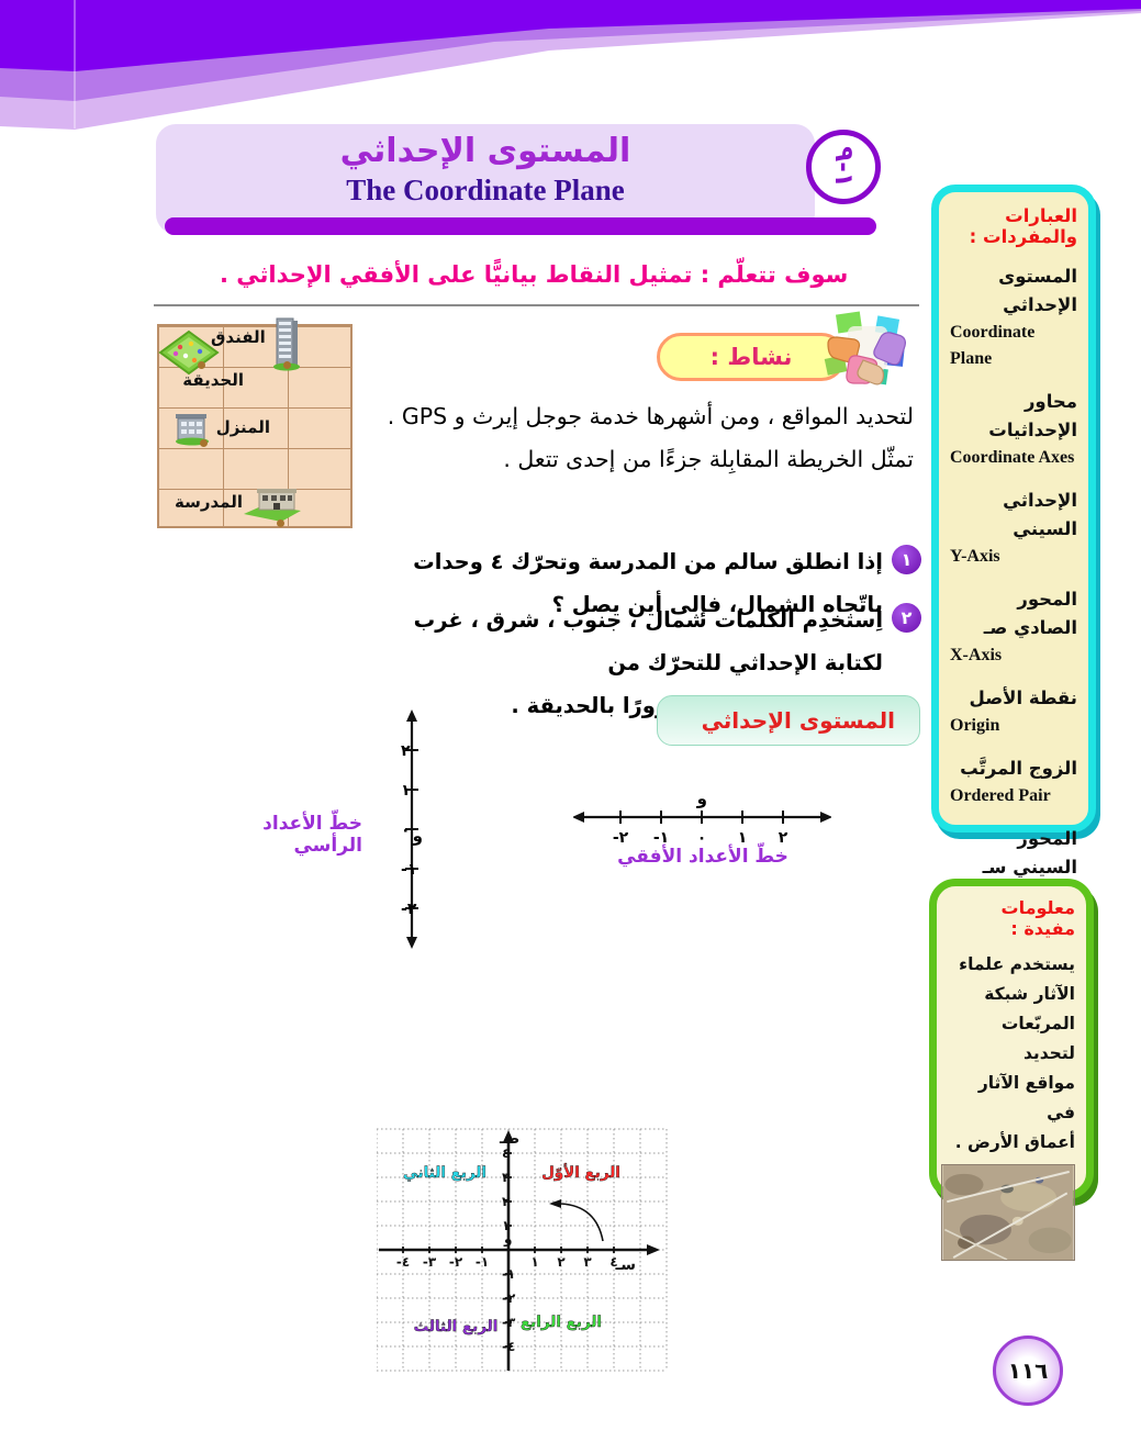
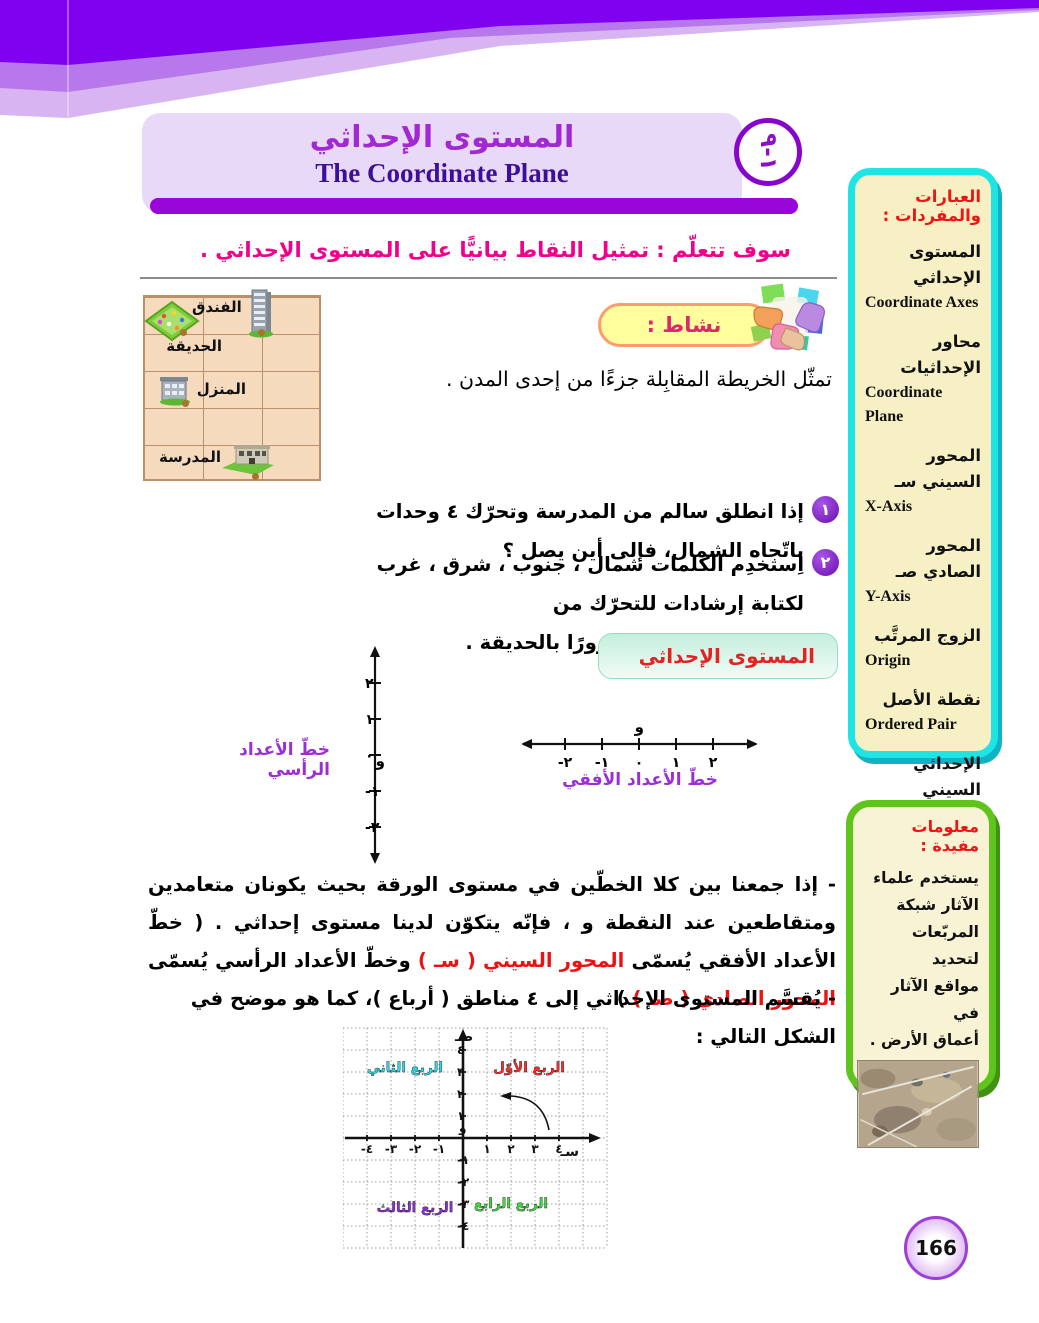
  المستوى الإحداثي
  The Coordinate Plane
- سوف تتعلّم : تمثيل النقاط بيانيًّا على الأفقي الإحداثي .
+ سوف تتعلّم : تمثيل النقاط بيانيًّا على المستوى الإحداثي .
  العبارات والمفردات :
  المستوى الإحداثي
- Coordinate Plane
+ Coordinate Axes
  محاور الإحداثيات
- Coordinate Axes
+ Coordinate Plane
- الإحداثي السيني
+ المحور السيني سـ
- Y-Axis
+ X-Axis
  المحور الصادي صـ
- X-Axis
+ Y-Axis
- نقطة الأصل
+ الزوج المرتَّب
  Origin
- الزوج المرتَّب
+ نقطة الأصل
  Ordered Pair
- المحور السيني سـ
+ الإحداثي السيني
  نشاط :
- لتحديد المواقع ، ومن أشهرها خدمة جوجل إيرث و GPS .
- تمثّل الخريطة المقابِلة جزءًا من إحدى تتعل .
+ تمثّل الخريطة المقابِلة جزءًا من إحدى المدن .
  الفندق
  الحديقة
  المنزل
  المدرسة
  ١
  إذا انطلق سالم من المدرسة وتحرّك ٤ وحدات باتّجاه الشمال، فإلى أين يصل ؟
  ٢
- اِستخدِم الكلمات شمال ، جنوب ، شرق ، غرب لكتابة الإحداثي للتحرّك من
+ اِستخدِم الكلمات شمال ، جنوب ، شرق ، غرب لكتابة إرشادات للتحرّك من
  المستوى الإحداثي
  ٢
  ١
  ٠
  ١-
  ٢-
  و
  خطّ الأعداد الرأسي
  ٢-
  ١-
  ٠
  ١
  ٢
  و
  خطّ الأعداد الأفقي
+ - إذا جمعنا بين كلا الخطّين في مستوى الورقة بحيث يكونان متعامدين ومتقاطعين عند النقطة و ، فإنّه يتكوّن لدينا مستوى إحداثي . ( خطّ الأعداد الأفقي يُسمّى المحور السيني ( سـ ) وخطّ الأعداد الرأسي يُسمّى المحور الصادي ( صـ ) )
+ - يُقسَّم المستوى الإحداثي إلى ٤ مناطق ( أرباع )، كما هو موضح في الشكل التالي :
  ١
  ٢
  ٣
  ٤
  ١-
  ٢-
  ٣-
  ٤-
  ١
  ٢
  ٣
  ٤
  ١-
  ٢-
  ٣-
  ٤-
  و
  سـ
  صـ
  الربع الأوّل
  الربع الثاني
  الربع الثالث
  الربع الرابع
  معلومات مفيدة :
  يستخدم علماء
  الآثار شبكة
  المربّعات لتحديد
  مواقع الآثار في
  أعماق الأرض .
- ١١٦
+ 166
